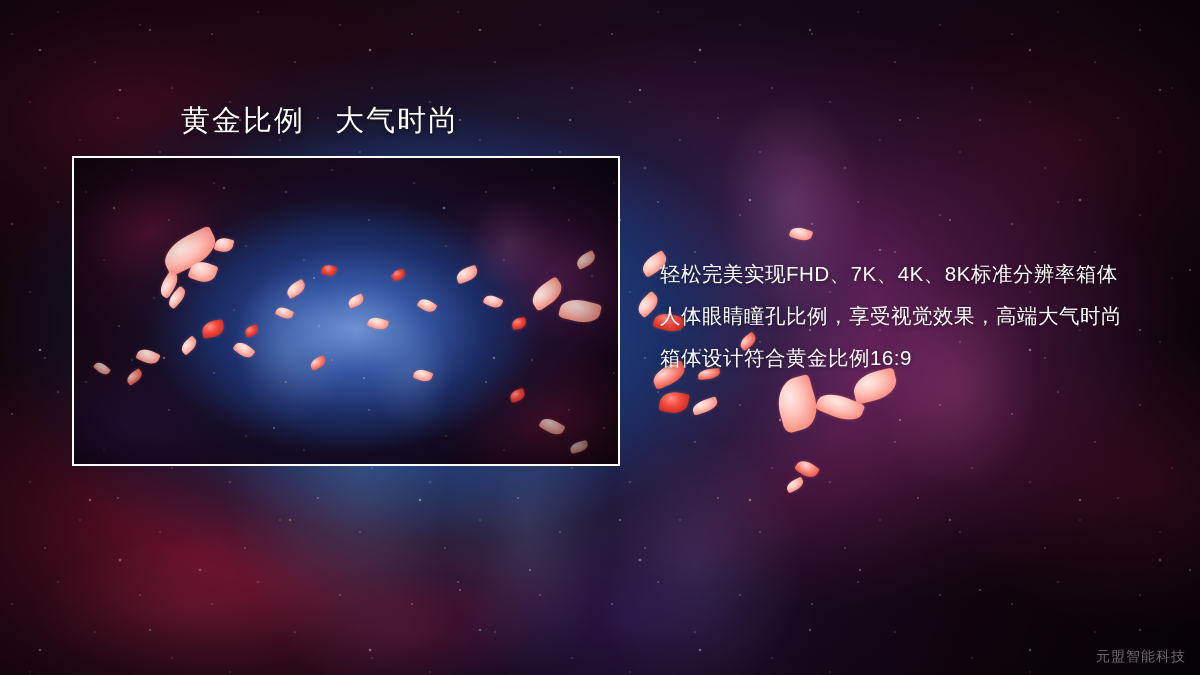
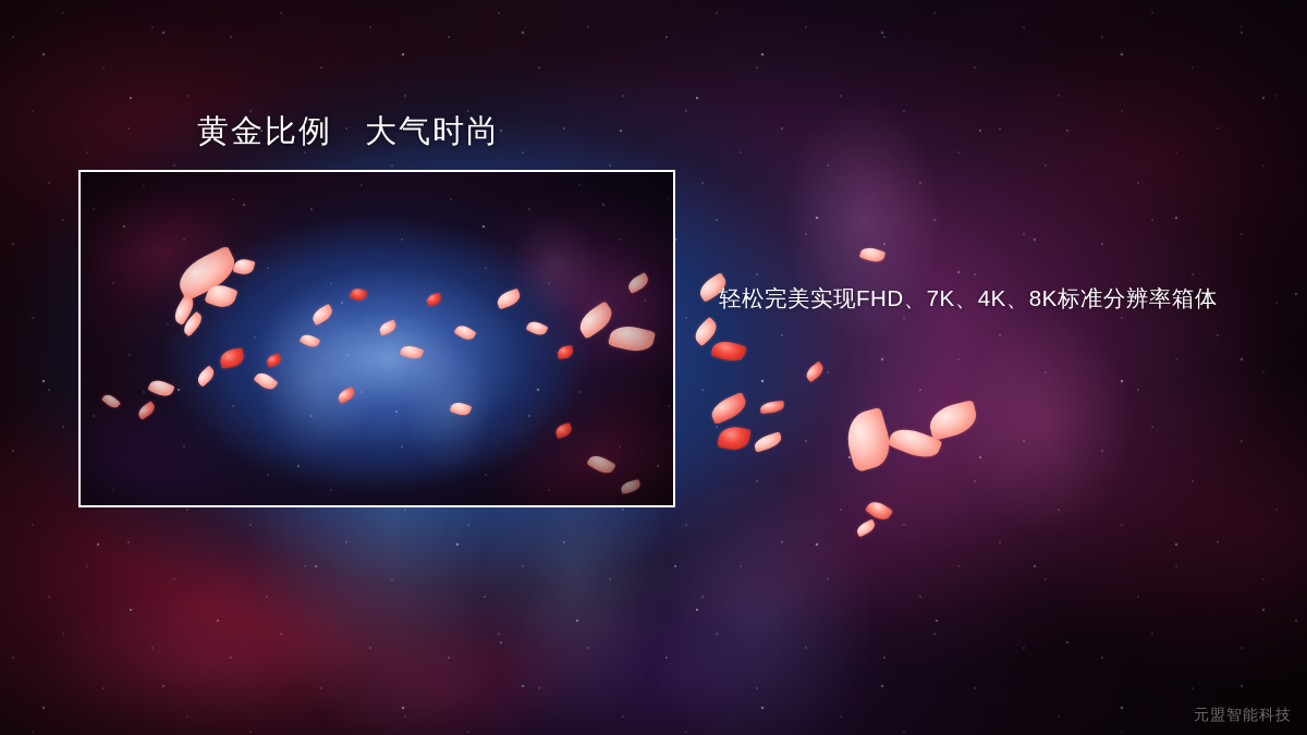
  黄金比例 大气时尚
  轻松完美实现FHD、7K、4K、8K标准分辨率箱体
- 人体眼睛瞳孔比例，享受视觉效果，高端大气时尚
- 箱体设计符合黄金比例16:9
  元盟智能科技
